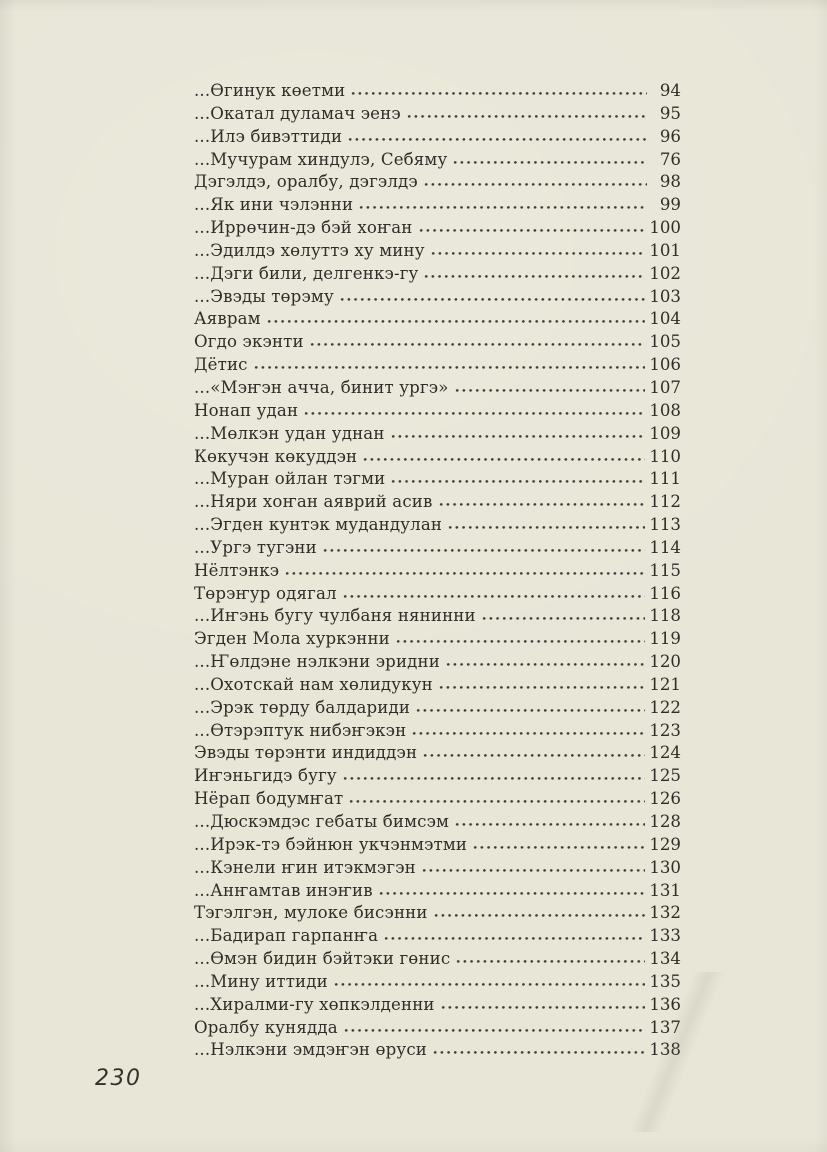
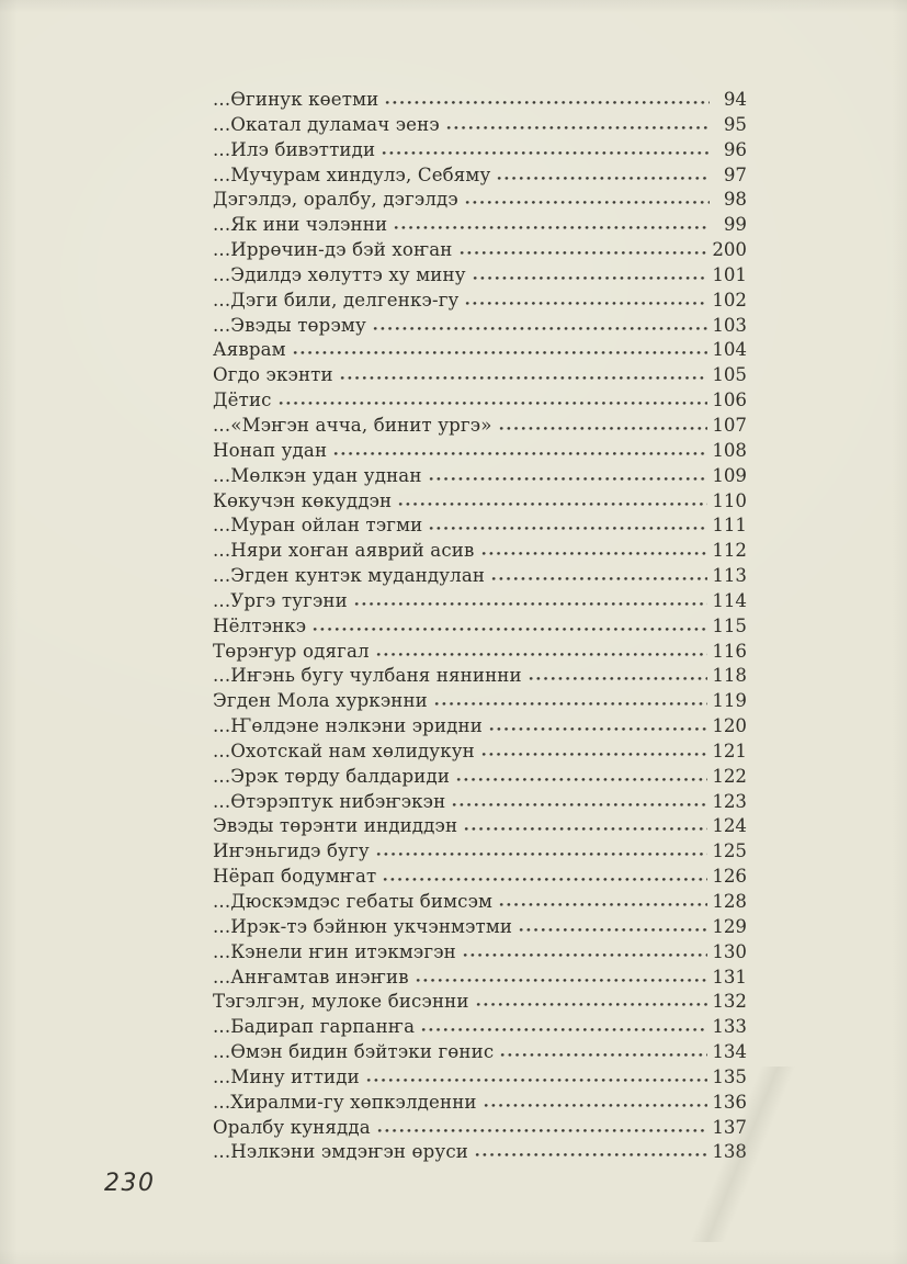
  ...Өгинук көетми
  94
  ...Окатал дуламач эенэ
  95
  ...Илэ бивэттиди
  96
  ...Мучурам хиндулэ, Себяму
- 76
+ 97
  Дэгэлдэ, оралбу, дэгэлдэ
  98
  ...Як ини чэлэнни
  99
  ...Иррөчин-дэ бэй хоҥан
- 100
+ 200
  ...Эдилдэ хөлуттэ ху мину
  101
  ...Дэги били, делгенкэ-гу
  102
  ...Эвэды төрэму
  103
  Аяврам
  104
  Огдо экэнти
  105
  Дётис
  106
  ...«Мэҥэн ачча, бинит ургэ»
  107
  Нонап удан
  108
  ...Мөлкэн удан уднан
  109
  Көкучэн көкуддэн
  110
  ...Муран ойлан тэгми
  111
  ...Няри хоҥан аяврий асив
  112
  ...Эгден кунтэк мудандулан
  113
  ...Ургэ тугэни
  114
  Нёлтэнкэ
  115
  Төрэҥур одягал
  116
  ...Иҥэнь бугу чулбаня нянинни
  118
  Эгден Мола хуркэнни
  119
  ...Ҥөлдэне нэлкэни эридни
  120
  ...Охотскай нам хөлидукун
  121
  ...Эрэк төрду балдариди
  122
  ...Өтэрэптук нибэҥэкэн
  123
  Эвэды төрэнти индиддэн
  124
  Иҥэньгидэ бугу
  125
  Нёрап бодумҥат
  126
  ...Дюскэмдэс гебаты бимсэм
  128
  ...Ирэк-тэ бэйнюн укчэнмэтми
  129
  ...Кэнели ҥин итэкмэгэн
  130
  ...Анҥамтав инэҥив
  131
  Тэгэлгэн, мулоке бисэнни
  132
  ...Бадирап гарпанҥа
  133
  ...Өмэн бидин бэйтэки гөнис
  134
  ...Мину иттиди
  ...Хиралми-гу хөпкэлденни
  Оралбу кунядда
  ...Нэлкэни эмдэҥэн өруси
  230
